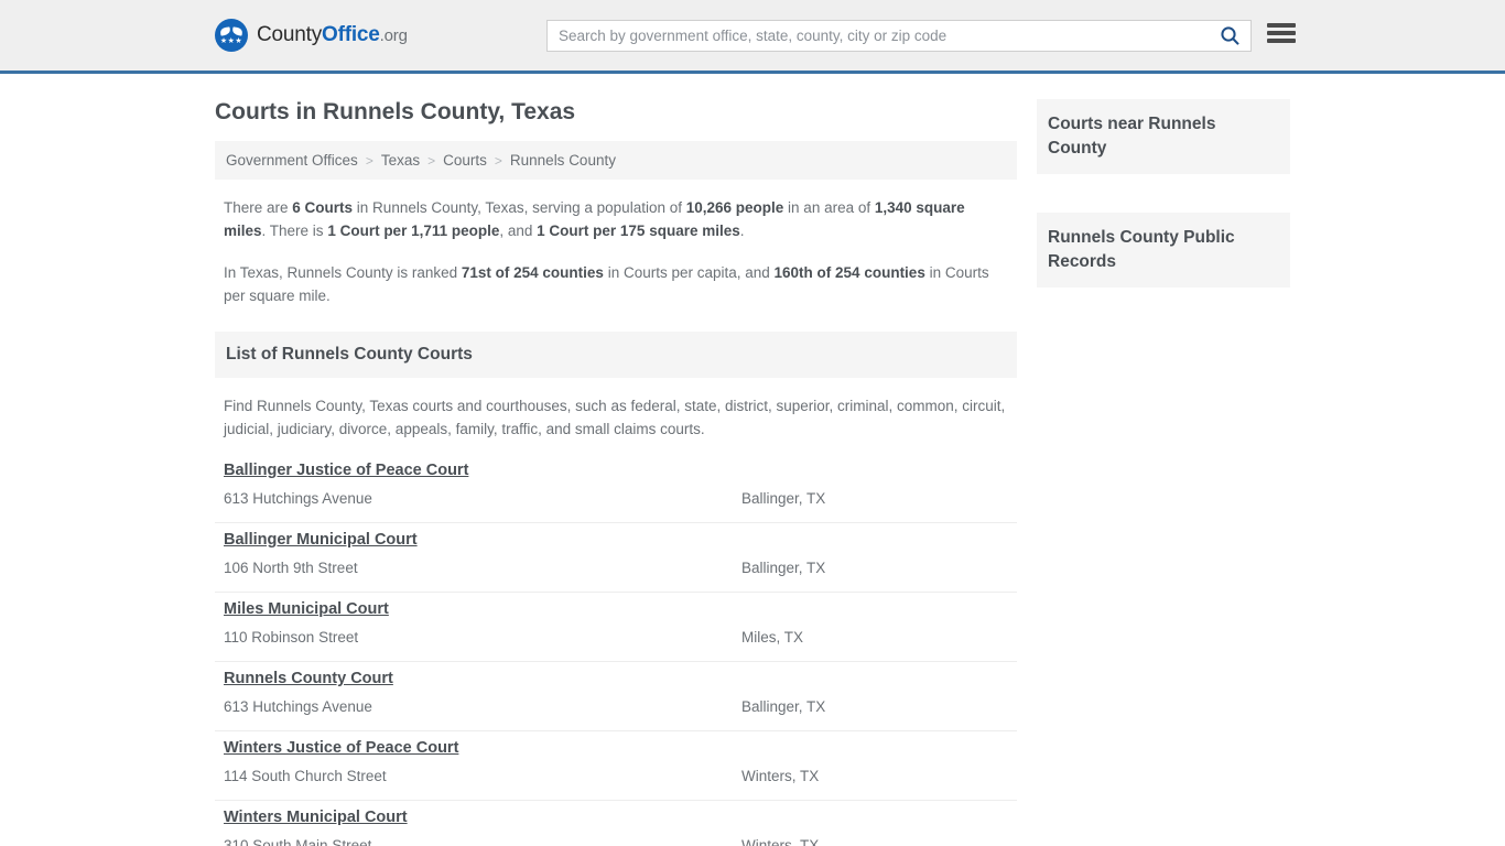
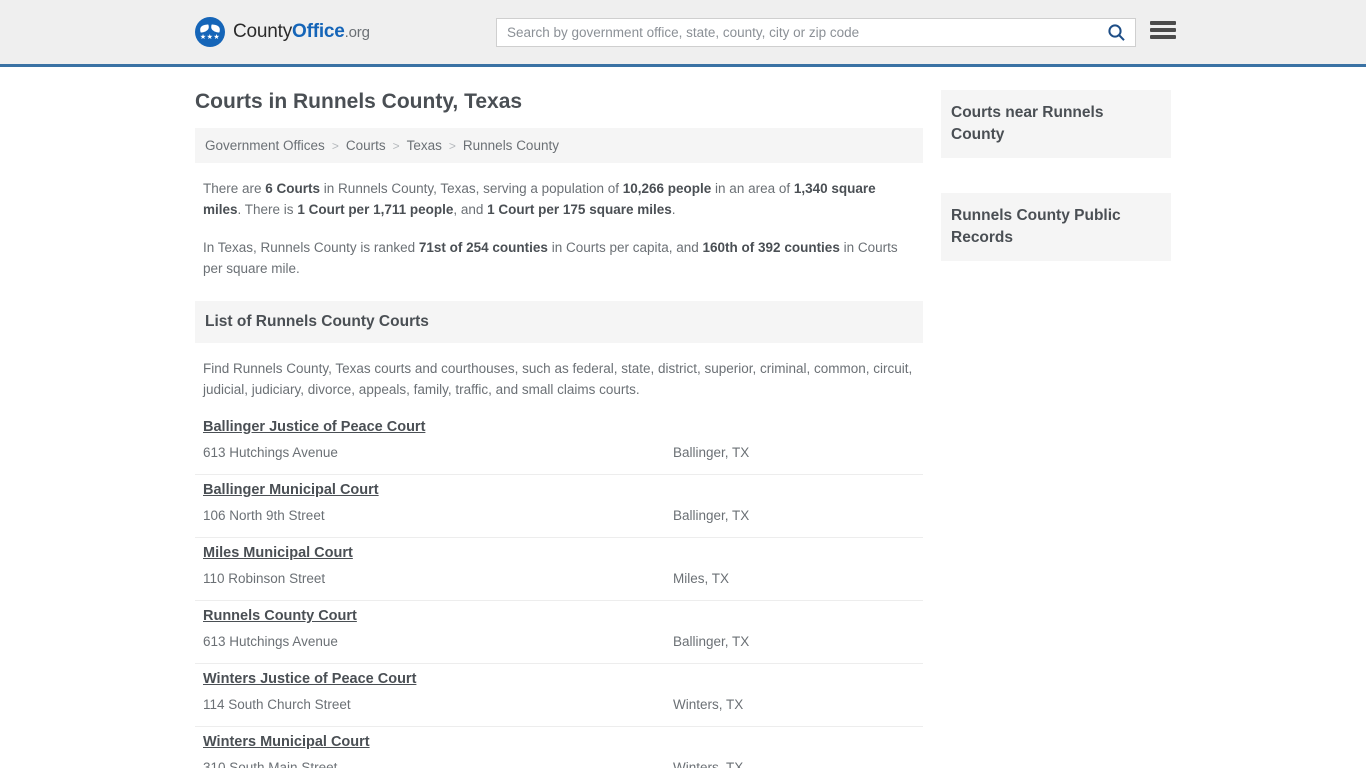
  CountyOffice.org
  Search by government office, state, county, city or zip code
  Courts in Runnels County, Texas
  Government Offices
  >
- Texas
+ Courts
  >
- Courts
+ Texas
  >
  Runnels County
  There are 6 Courts in Runnels County, Texas, serving a population of 10,266 people in an area of 1,340 square miles. There is 1 Court per 1,711 people, and 1 Court per 175 square miles.
- In Texas, Runnels County is ranked 71st of 254 counties in Courts per capita, and 160th of 254 counties in Courts per square mile.
+ In Texas, Runnels County is ranked 71st of 254 counties in Courts per capita, and 160th of 392 counties in Courts per square mile.
  List of Runnels County Courts
  Find Runnels County, Texas courts and courthouses, such as federal, state, district, superior, criminal, common, circuit, judicial, judiciary, divorce, appeals, family, traffic, and small claims courts.
  Ballinger Justice of Peace Court
  613 Hutchings Avenue
  Ballinger, TX
  Ballinger Municipal Court
  106 North 9th Street
  Ballinger, TX
  Miles Municipal Court
  110 Robinson Street
  Miles, TX
  Runnels County Court
  613 Hutchings Avenue
  Ballinger, TX
  Winters Justice of Peace Court
  114 South Church Street
  Winters, TX
  Winters Municipal Court
  Courts near Runnels County
  Runnels County Public Records
